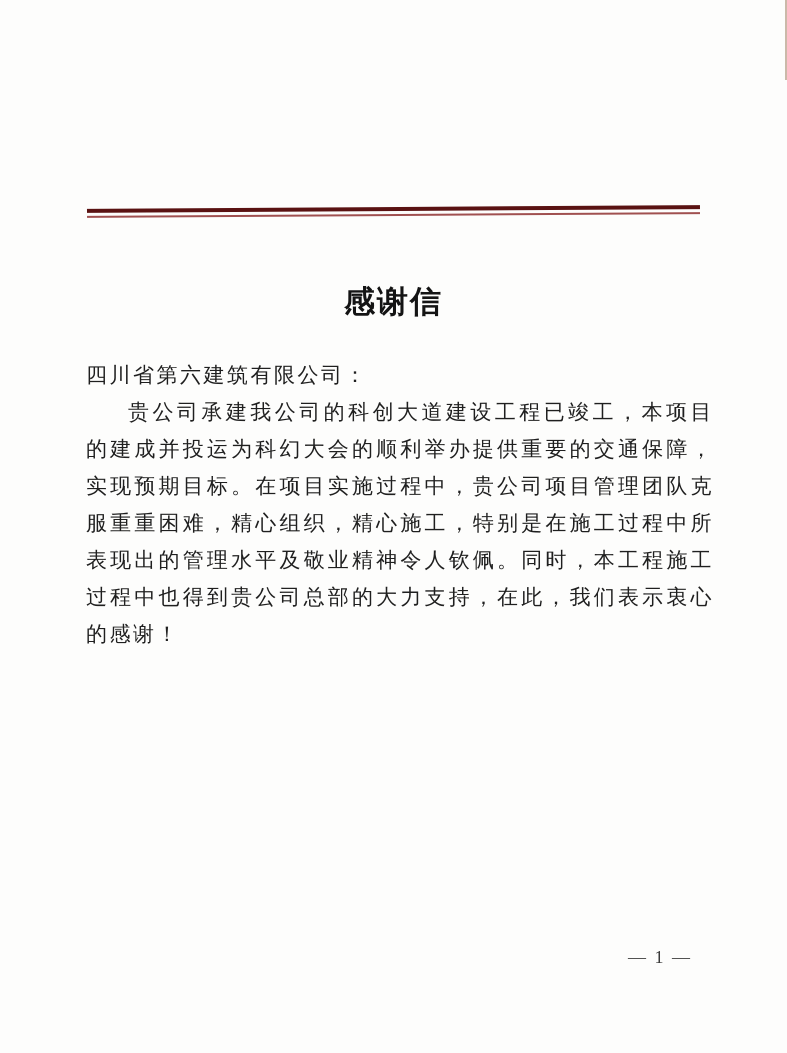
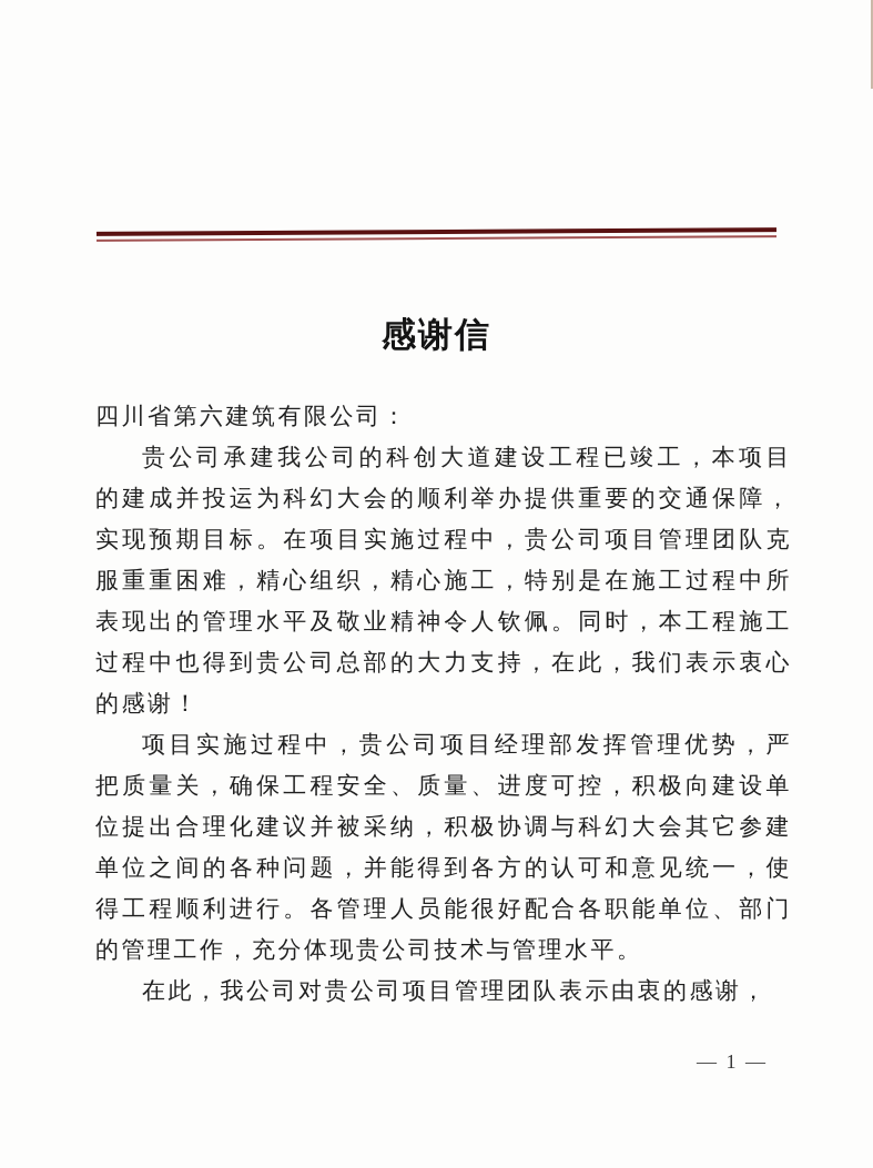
  感谢信
  四川省第六建筑有限公司：
  贵公司承建我公司的科创大道建设工程已竣工，本项目的建成并投运为科幻大会的顺利举办提供重要的交通保障，实现预期目标。在项目实施过程中，贵公司项目管理团队克服重重困难，精心组织，精心施工，特别是在施工过程中所表现出的管理水平及敬业精神令人钦佩。同时，本工程施工过程中也得到贵公司总部的大力支持，在此，我们表示衷心的感谢！
+ 项目实施过程中，贵公司项目经理部发挥管理优势，严把质量关，确保工程安全、质量、进度可控，积极向建设单位提出合理化建议并被采纳，积极协调与科幻大会其它参建单位之间的各种问题，并能得到各方的认可和意见统一，使得工程顺利进行。各管理人员能很好配合各职能单位、部门的管理工作，充分体现贵公司技术与管理水平。
+ 在此，我公司对贵公司项目管理团队表示由衷的感谢，
  — 1 —
